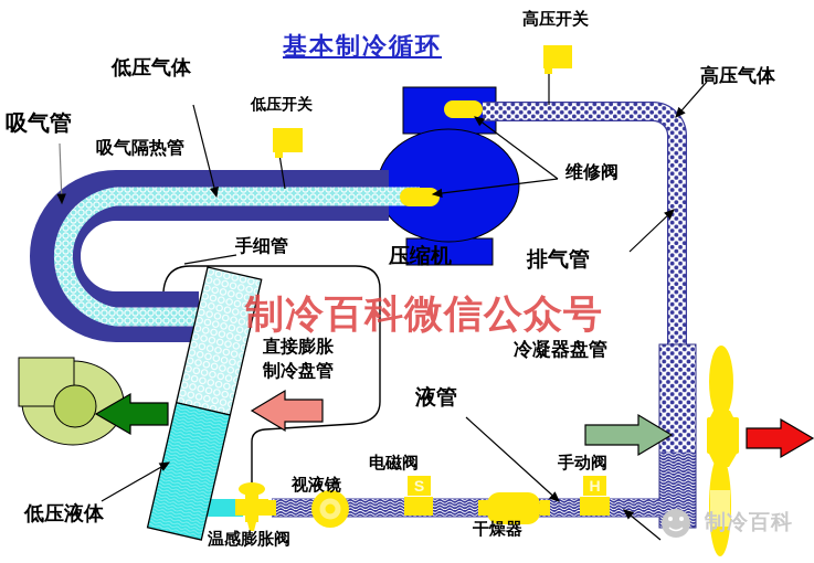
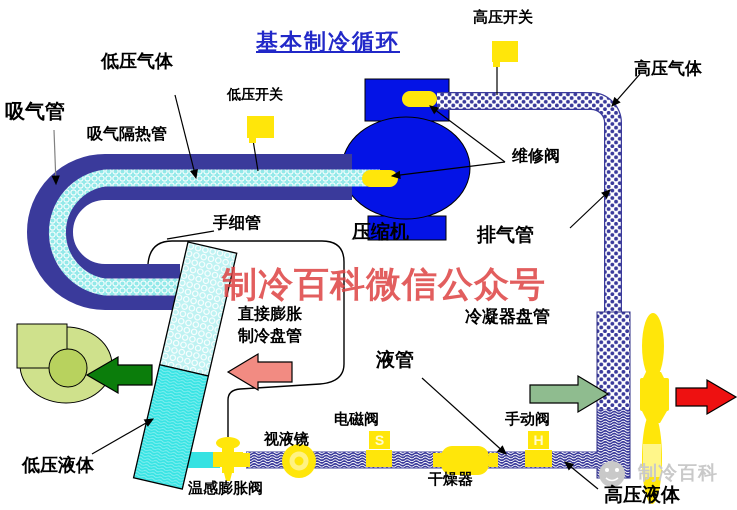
  基本制冷循环
  制冷百科微信公众号
  吸气管
  低压气体
  吸气隔热管
  低压开关
  高压开关
  高压气体
  维修阀
  压缩机
  排气管
  手细管
  直接膨胀
  制冷盘管
  冷凝器盘管
  液管
  电磁阀
  视液镜
  手动阀
  干燥器
  温感膨胀阀
  低压液体
+ 高压液体
  S
  H
  制冷百科
